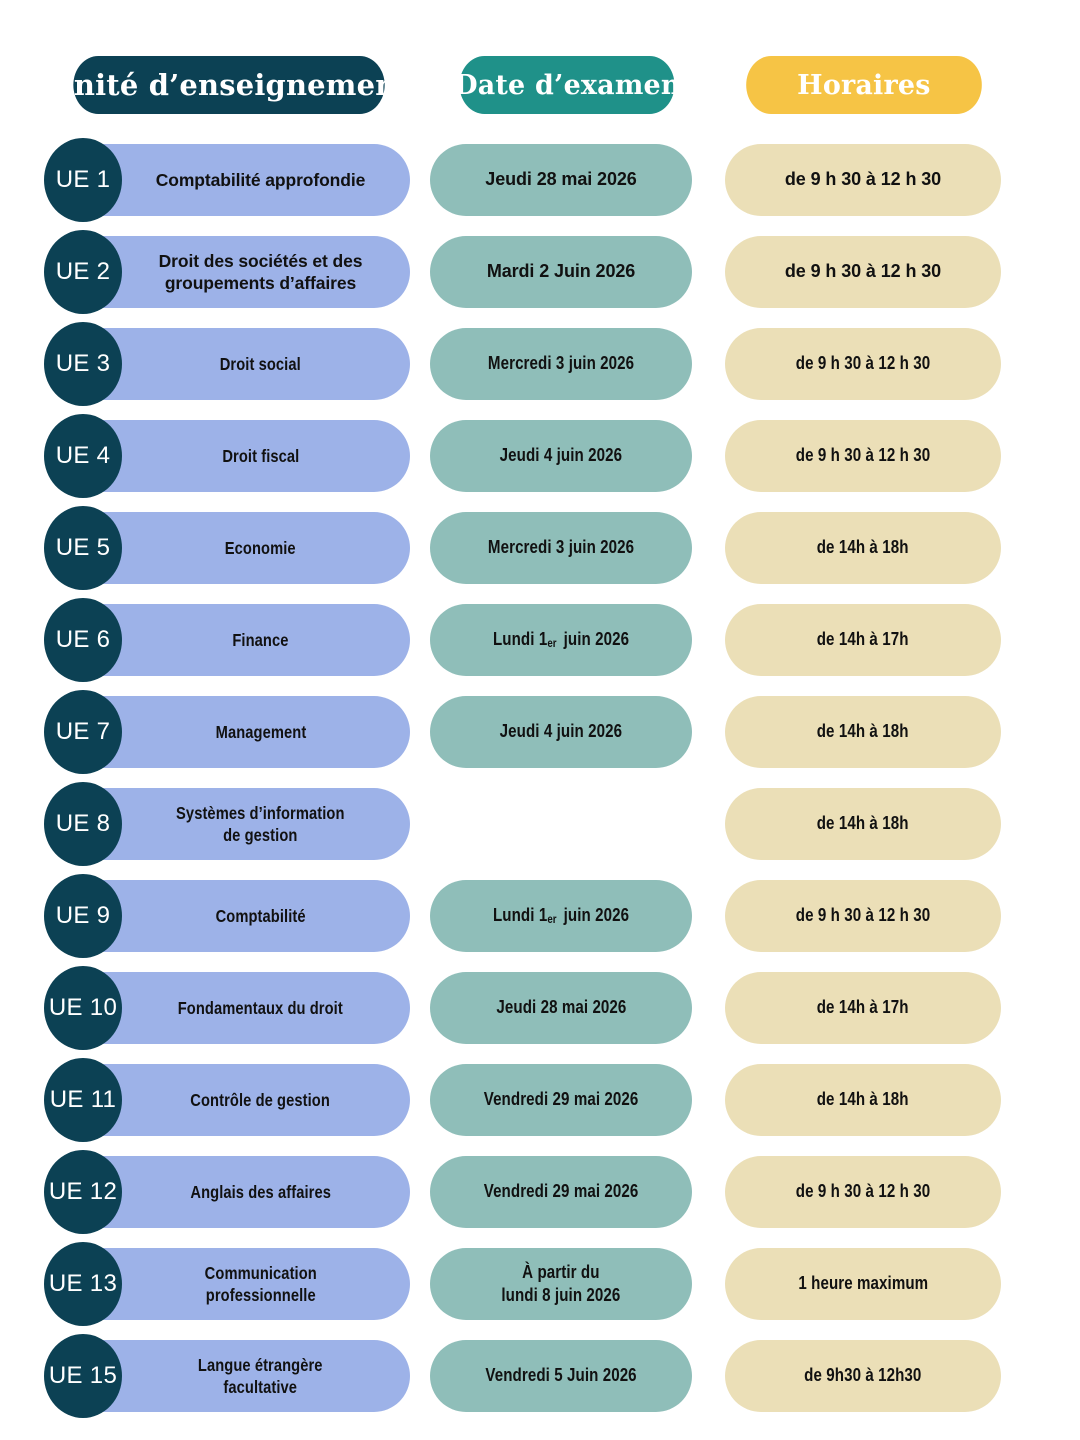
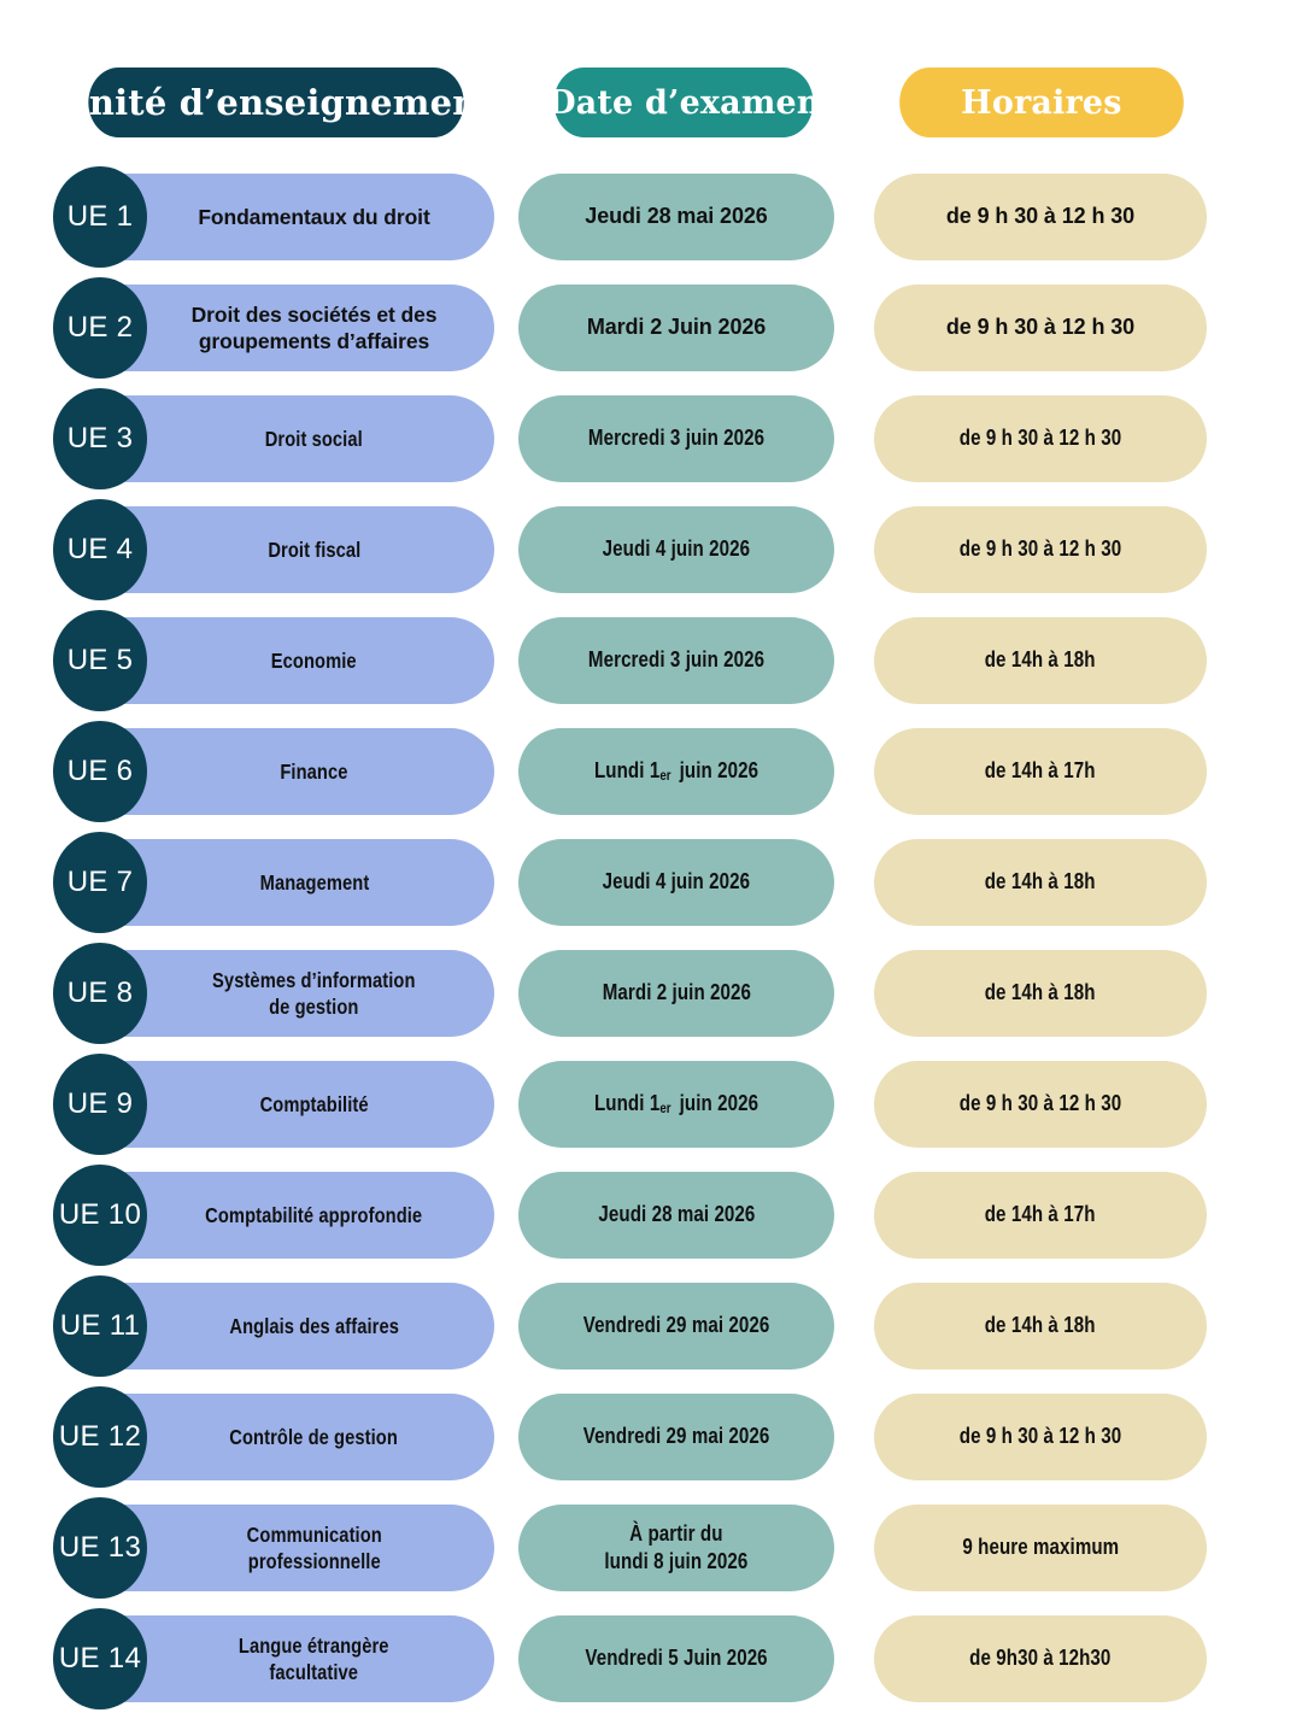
  Unité d’enseignement
  Date d’examen
  Horaires
- Comptabilité approfondie
+ Fondamentaux du droit
  UE 1
  Jeudi 28 mai 2026
  de 9 h 30 à 12 h 30
  Droit des sociétés et des
  groupements d’affaires
  UE 2
  Mardi 2 Juin 2026
  de 9 h 30 à 12 h 30
  Droit social
  UE 3
  Mercredi 3 juin 2026
  de 9 h 30 à 12 h 30
  Droit fiscal
  UE 4
  Jeudi 4 juin 2026
  de 9 h 30 à 12 h 30
  Economie
  UE 5
  Mercredi 3 juin 2026
  de 14h à 18h
  Finance
  UE 6
  Lundi 1er juin 2026
  de 14h à 17h
  Management
  UE 7
  Jeudi 4 juin 2026
  de 14h à 18h
  Systèmes d’information
  de gestion
  UE 8
+ Mardi 2 juin 2026
  de 14h à 18h
  Comptabilité
  UE 9
  Lundi 1er juin 2026
  de 9 h 30 à 12 h 30
- Fondamentaux du droit
+ Comptabilité approfondie
  UE 10
  Jeudi 28 mai 2026
  de 14h à 17h
- Contrôle de gestion
+ Anglais des affaires
  UE 11
  Vendredi 29 mai 2026
  de 14h à 18h
- Anglais des affaires
+ Contrôle de gestion
  UE 12
  Vendredi 29 mai 2026
  de 9 h 30 à 12 h 30
  Communication
  professionnelle
  UE 13
  À partir du
  lundi 8 juin 2026
- 1 heure maximum
+ 9 heure maximum
  Langue étrangère
  facultative
- UE 15
+ UE 14
  Vendredi 5 Juin 2026
  de 9h30 à 12h30
